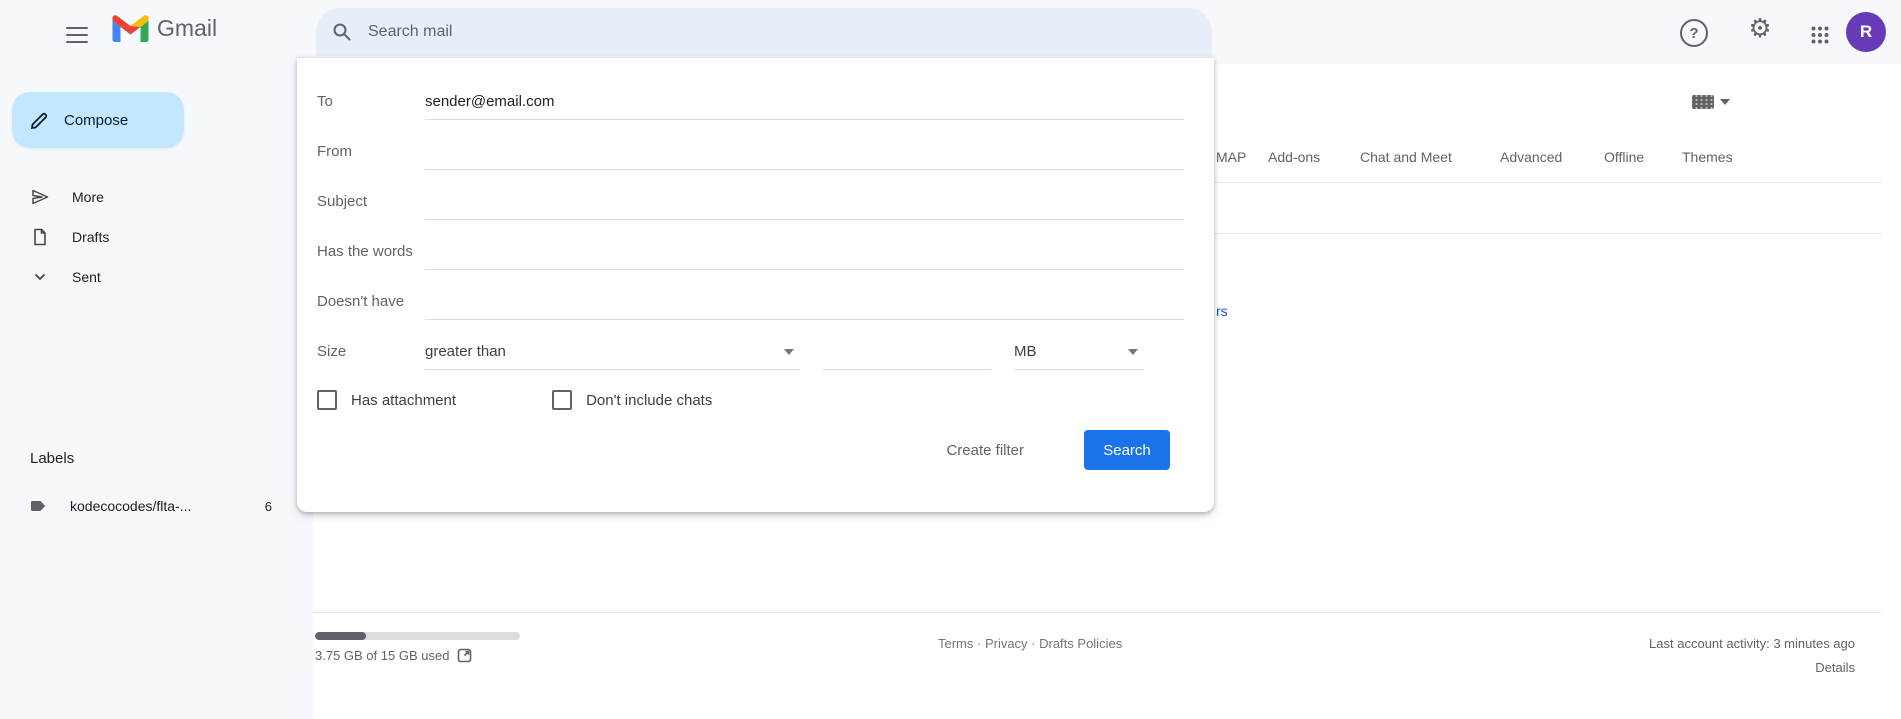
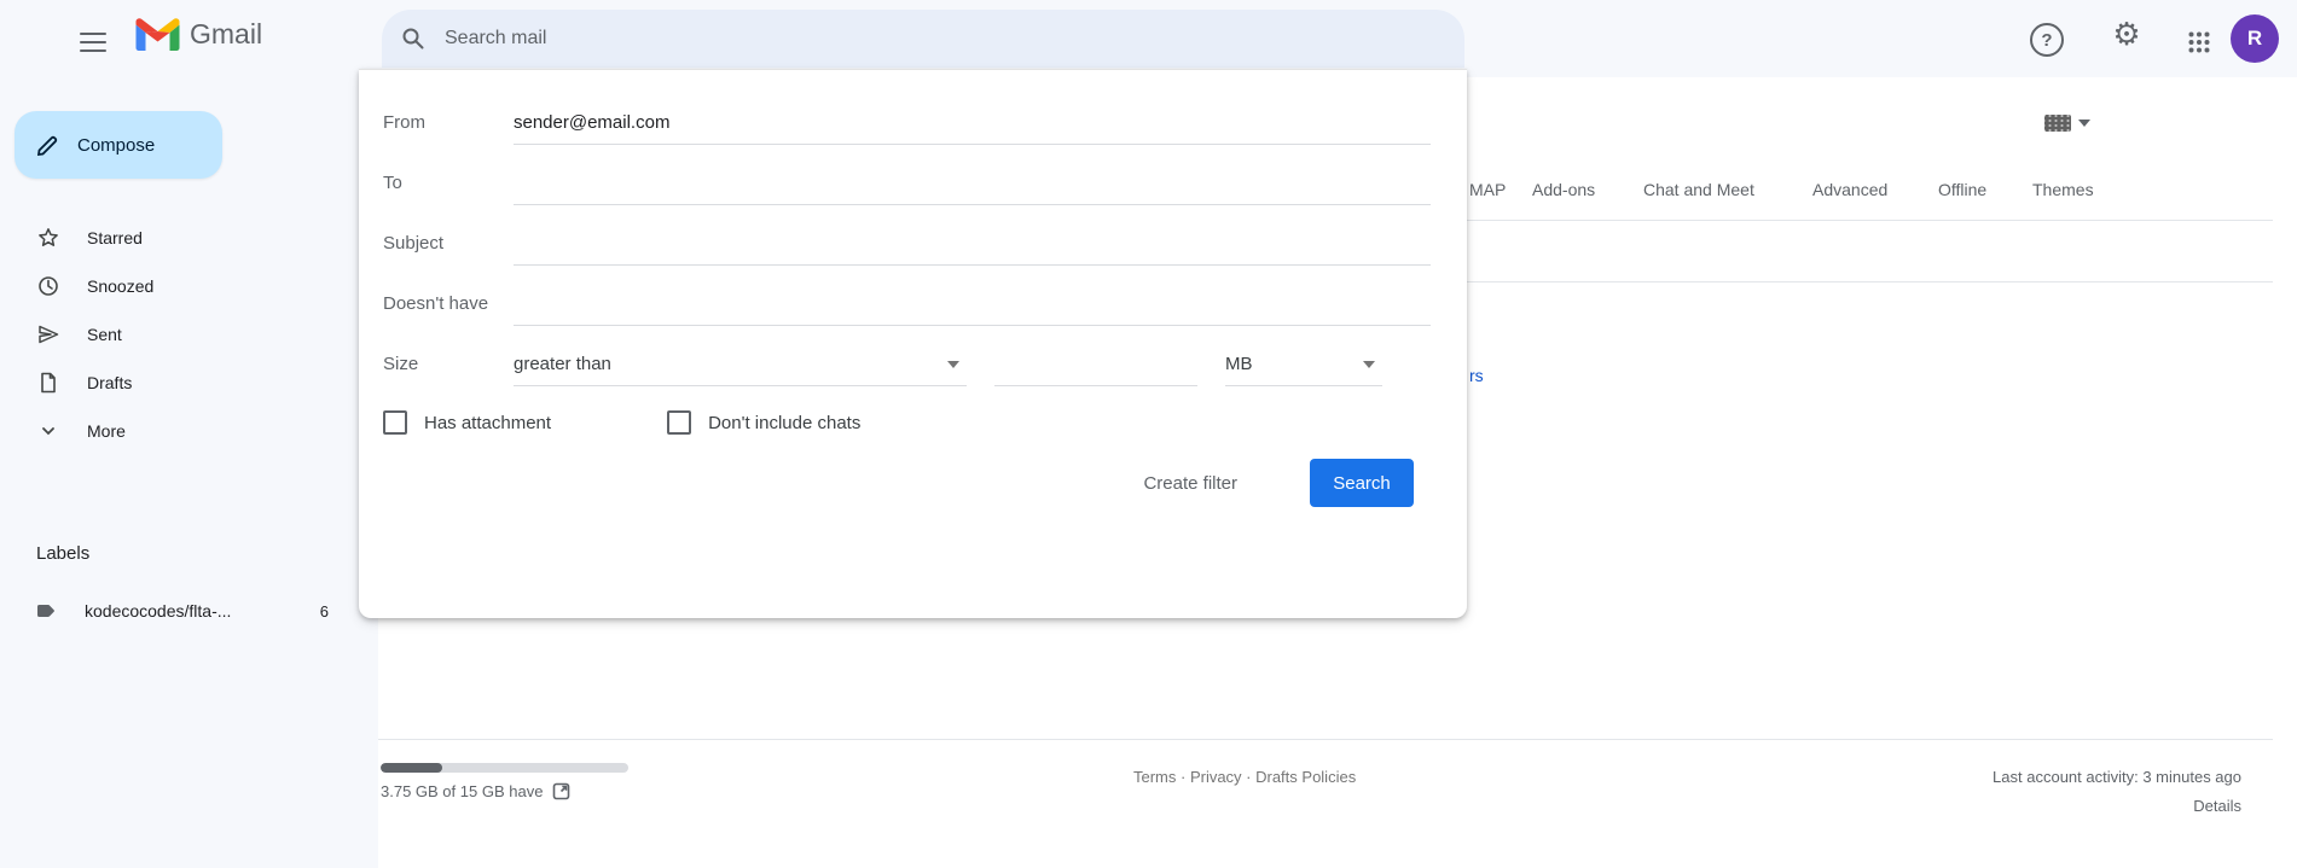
  Gmail
  Search mail
  ?
  ⚙
  R
  MAP
  Add-ons
  Chat and Meet
  Advanced
  Offline
  Themes
  rs
  Compose
+ Starred
+ Snoozed
- More
+ Sent
  Drafts
- Sent
+ More
  Labels
  kodecocodes/flta-...
  6
- To
+ From
  sender@email.com
- From
+ To
  Subject
- Has the words
  Doesn't have
  Size
  greater than
  MB
  Has attachment
  Don't include chats
  Create filter
  Search
- 3.75 GB of 15 GB used
+ 3.75 GB of 15 GB have
  Terms · Privacy · Drafts Policies
  Last account activity: 3 minutes ago
  Details
